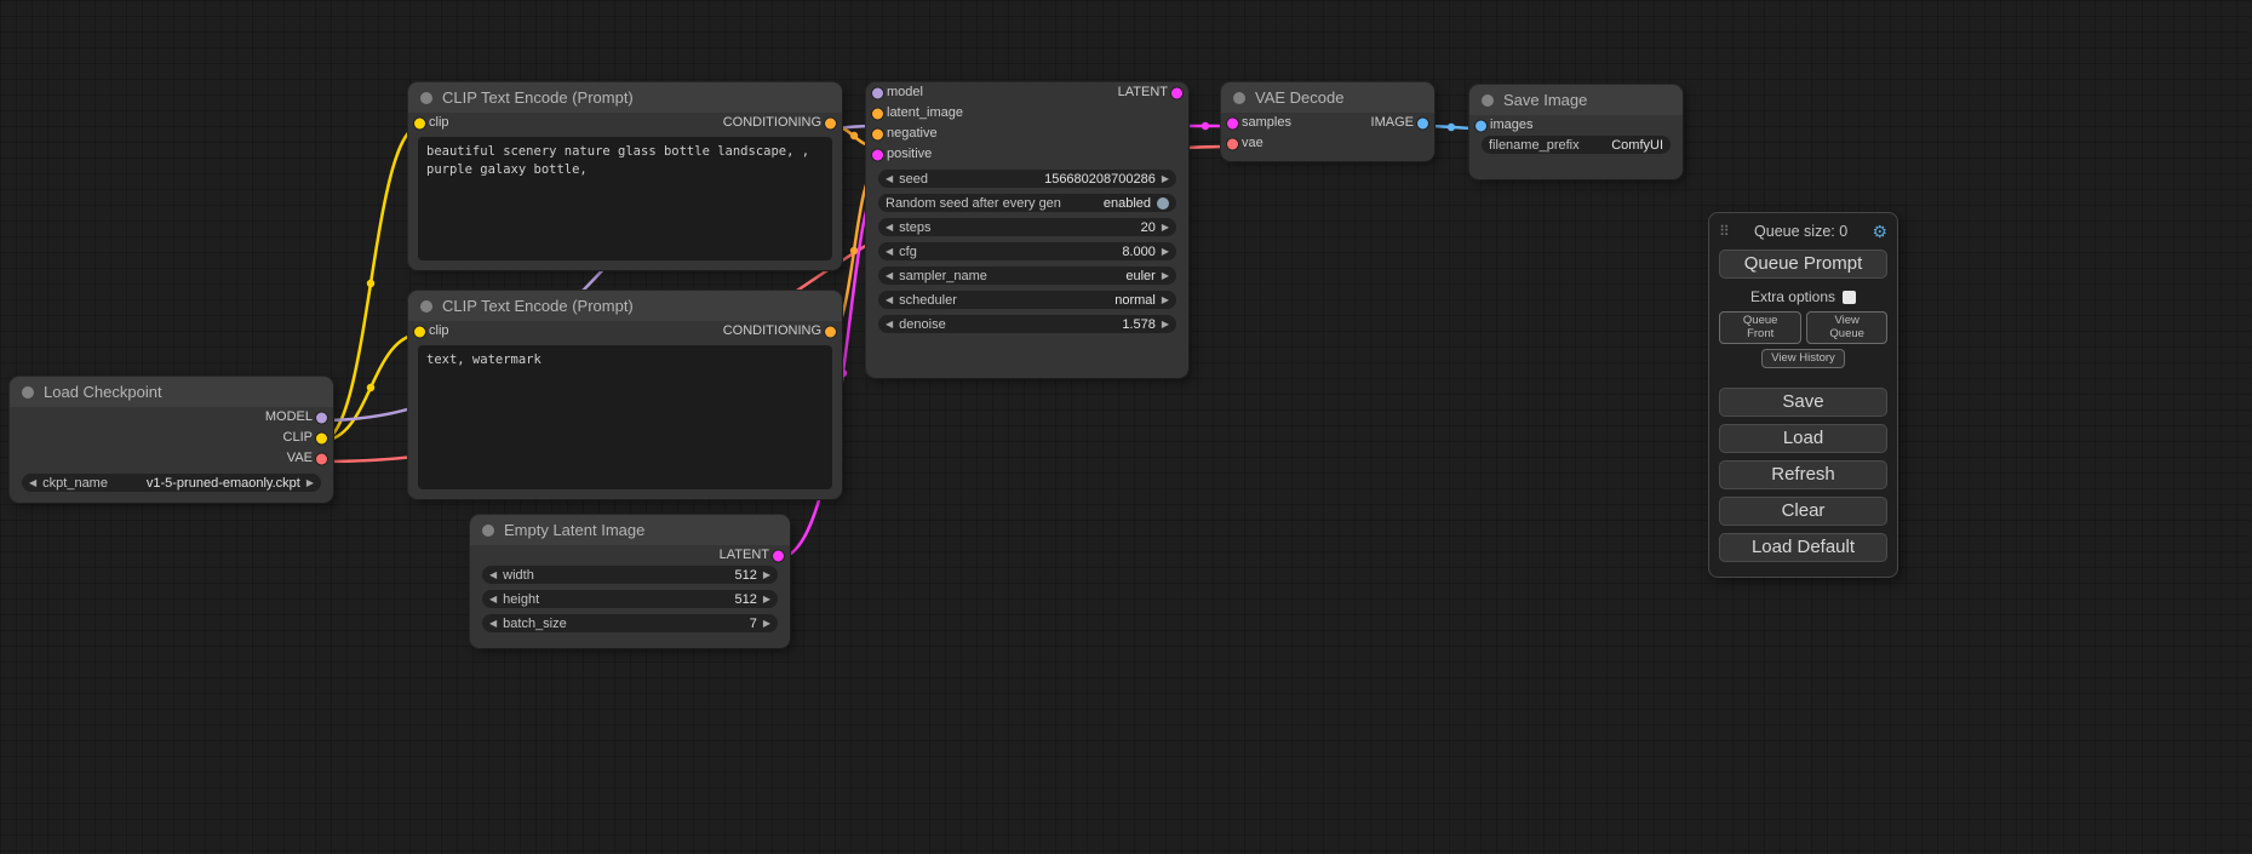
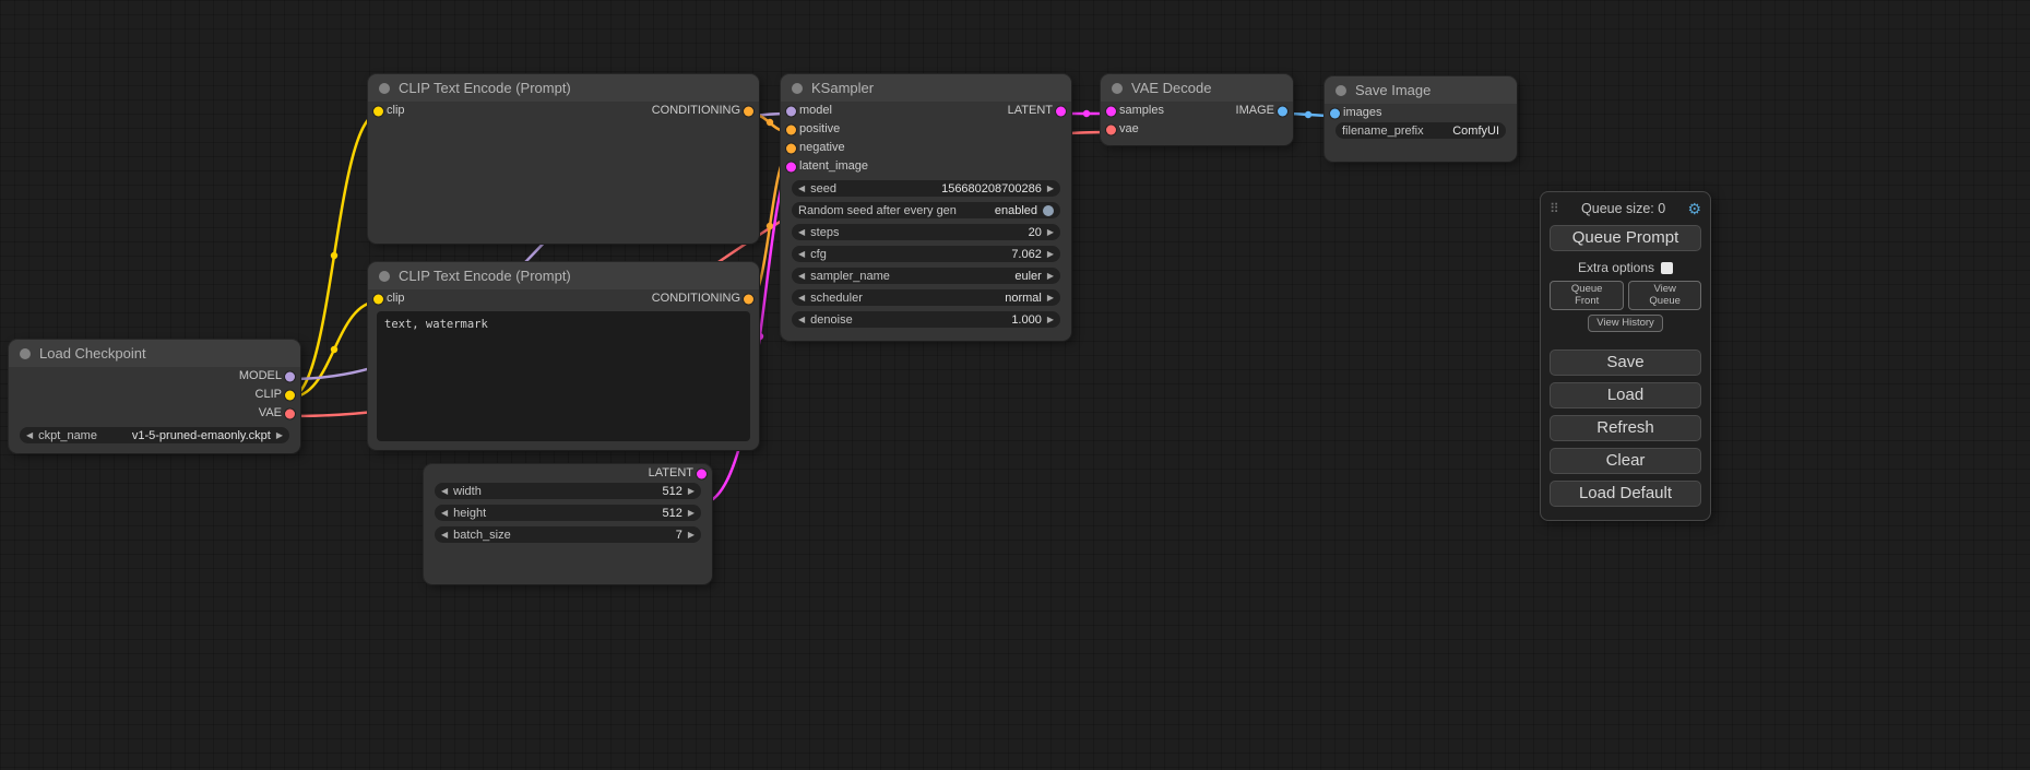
  Load Checkpoint
  MODEL
  CLIP
  VAE
  ◀
  ckpt_name
  v1-5-pruned-emaonly.ckpt
  ▶
  CLIP Text Encode (Prompt)
  clip
  CONDITIONING
- beautiful scenery nature glass bottle landscape, , purple galaxy bottle,
  CLIP Text Encode (Prompt)
  clip
  CONDITIONING
  text, watermark
- Empty Latent Image
  LATENT
  ◀
  width
  512
  ▶
  ◀
  height
  512
  ▶
  ◀
  batch_size
  7
  ▶
+ KSampler
  model
  LATENT
- latent_image
+ positive
  negative
- positive
+ latent_image
  ◀
  seed
  156680208700286
  ▶
  Random seed after every gen
  enabled
  ◀
  steps
  20
  ▶
  ◀
  cfg
- 8.000
+ 7.062
  ▶
  ◀
  sampler_name
  euler
  ▶
  ◀
  scheduler
  normal
  ▶
  ◀
  denoise
- 1.578
+ 1.000
  ▶
  VAE Decode
  samples
  IMAGE
  vae
  Save Image
  images
  filename_prefix
  ComfyUI
  ⠿
  Queue size: 0
  ⚙
  Queue Prompt
  Extra options
  Queue Front
  View Queue
  View History
  Save
  Load
  Refresh
  Clear
  Load Default
